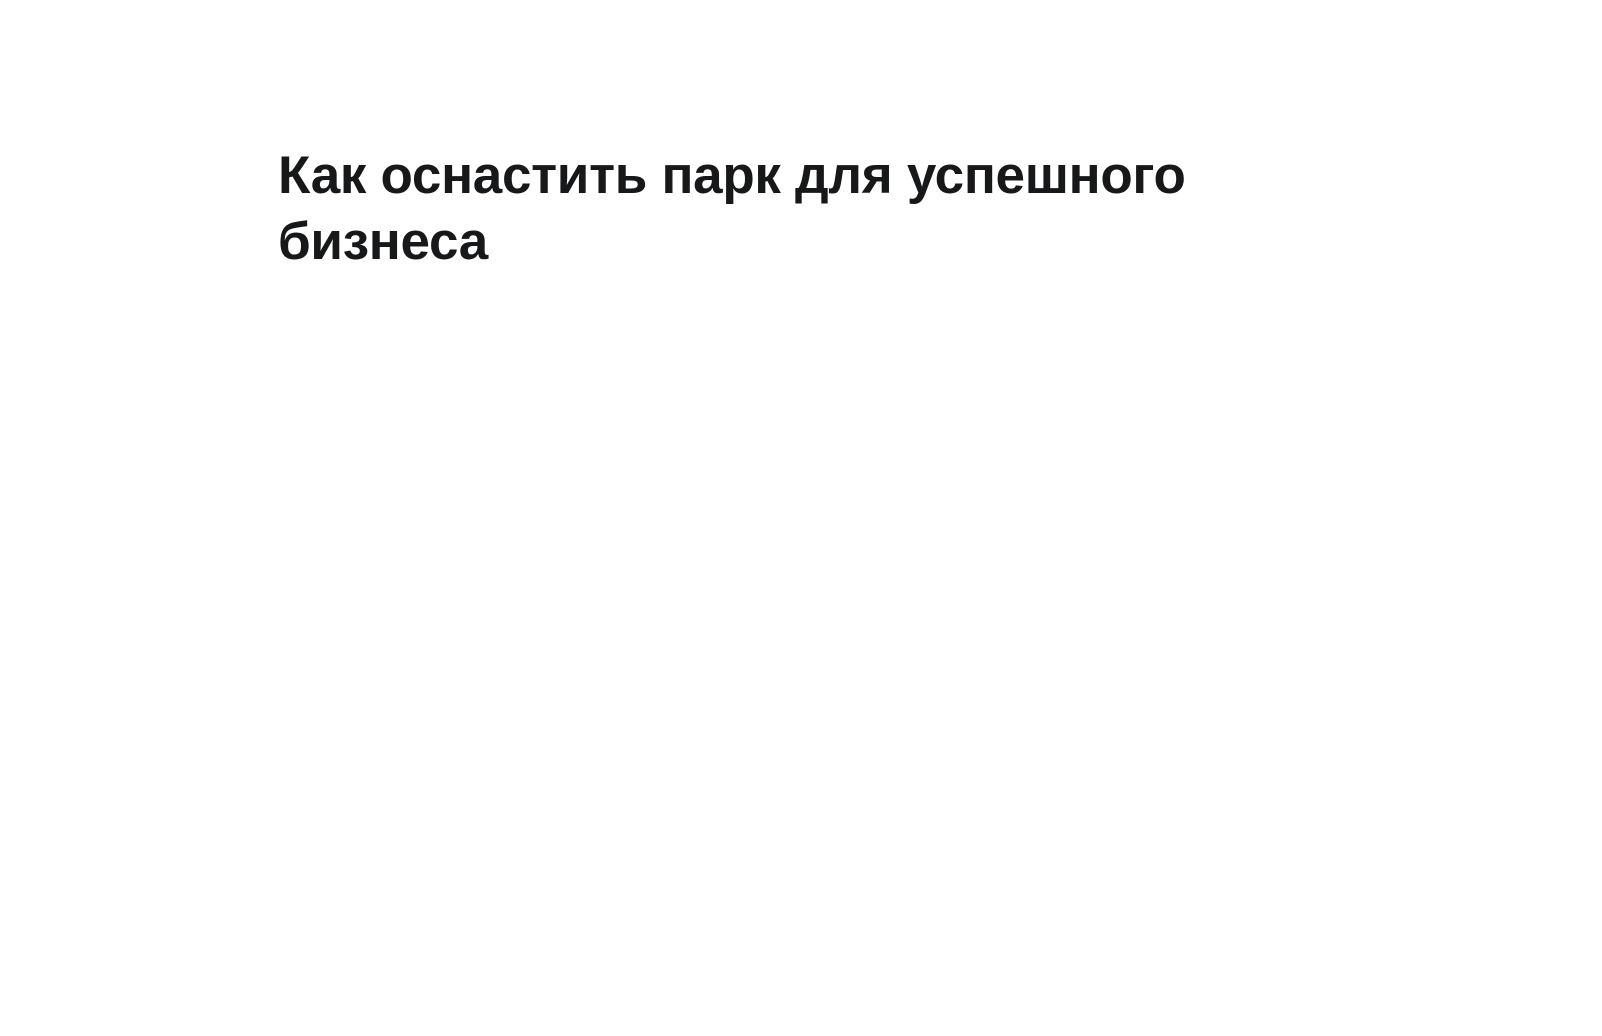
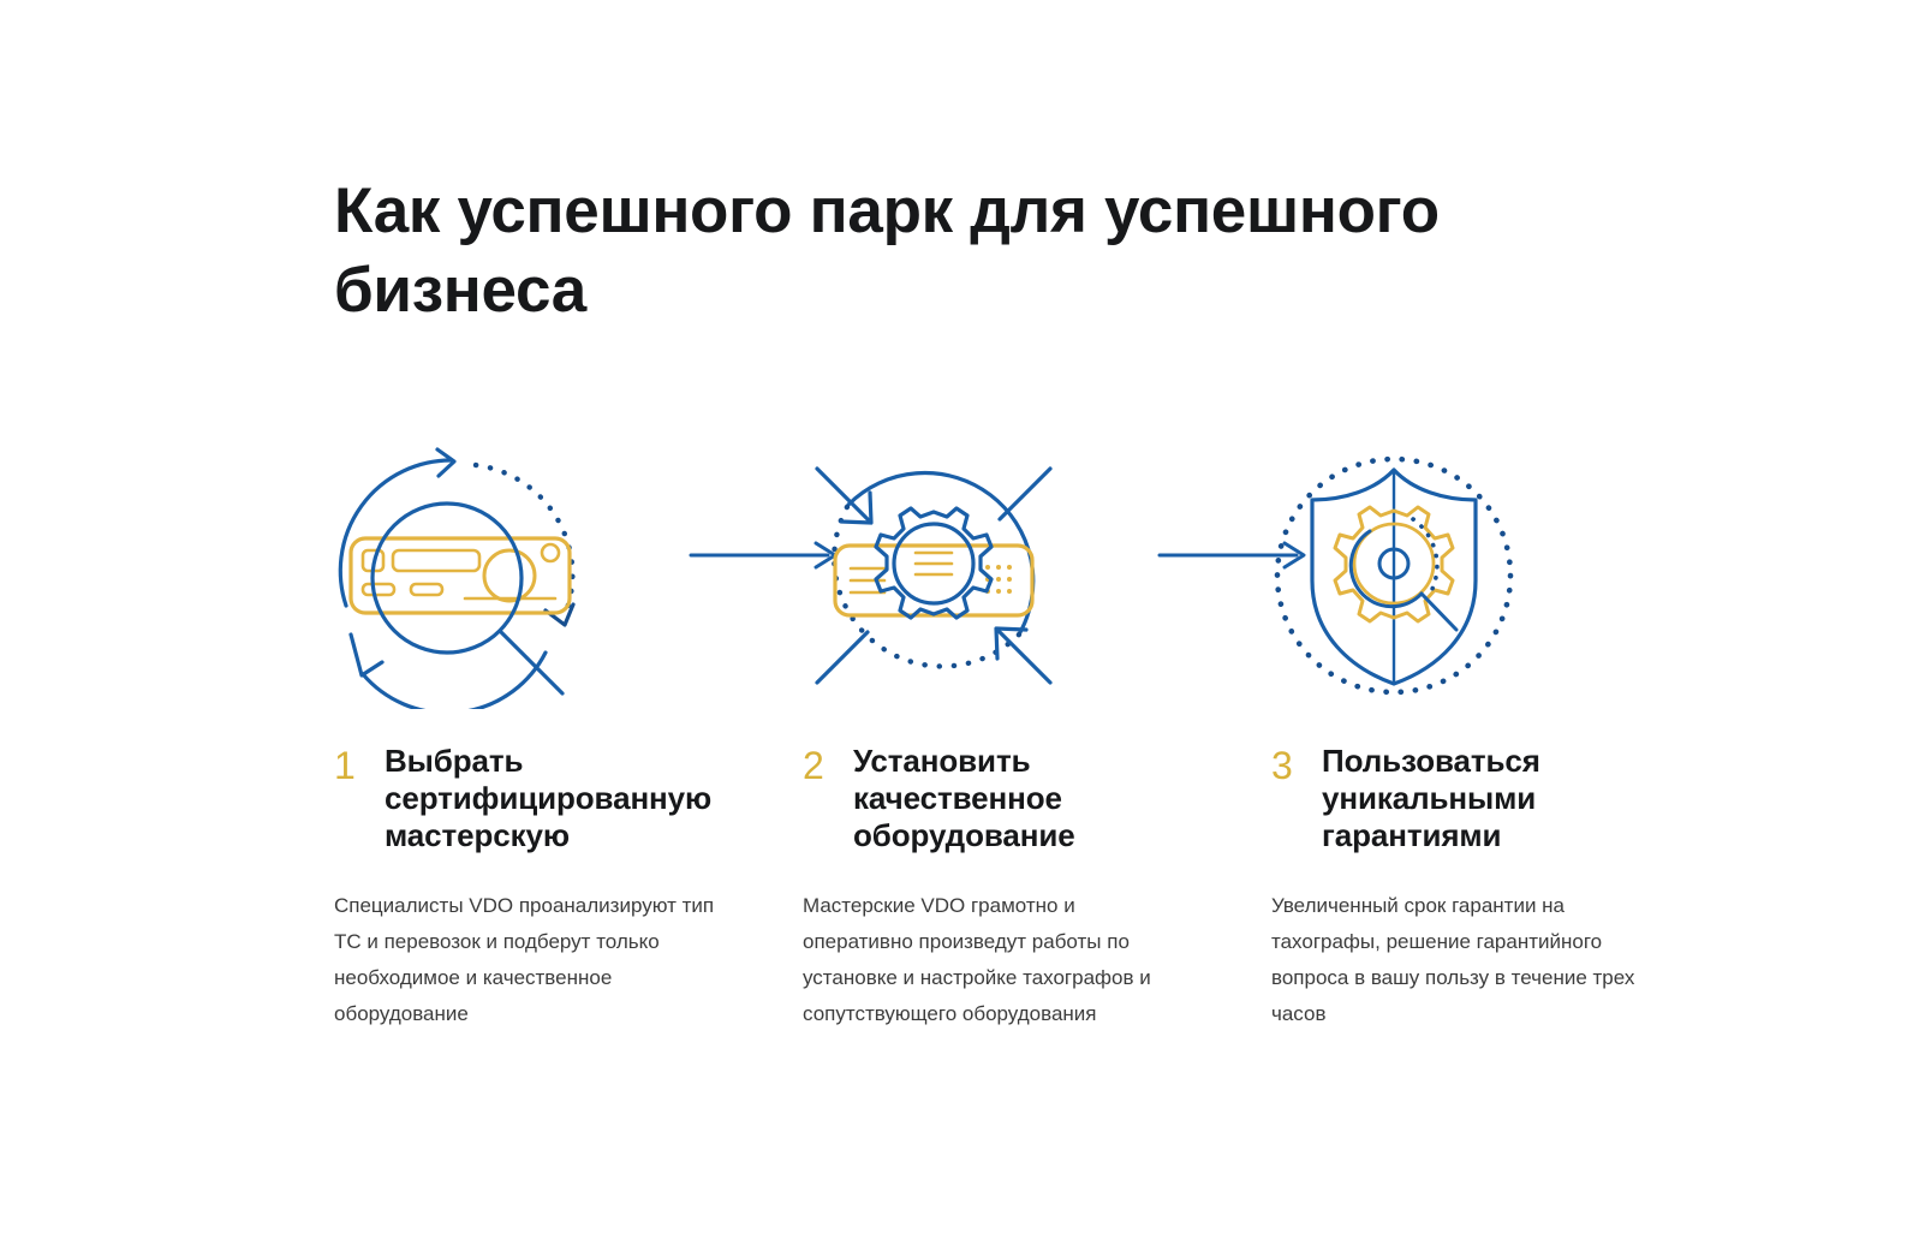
- Как оснастить парк для успешного бизнеса
+ Как успешного парк для успешного бизнеса
+ 1
+ Выбрать
+ сертифицированную
+ мастерскую
+ Специалисты VDO проанализируют тип ТС и перевозок и подберут только необходимое и качественное оборудование
+ 2
+ Установить
+ качественное
+ оборудование
+ Мастерские VDO грамотно и оперативно произведут работы по установке и настройке тахографов и сопутствующего оборудования
+ 3
+ Пользоваться
+ уникальными
+ гарантиями
+ Увеличенный срок гарантии на тахографы, решение гарантийного вопроса в вашу пользу в течение трех часов
